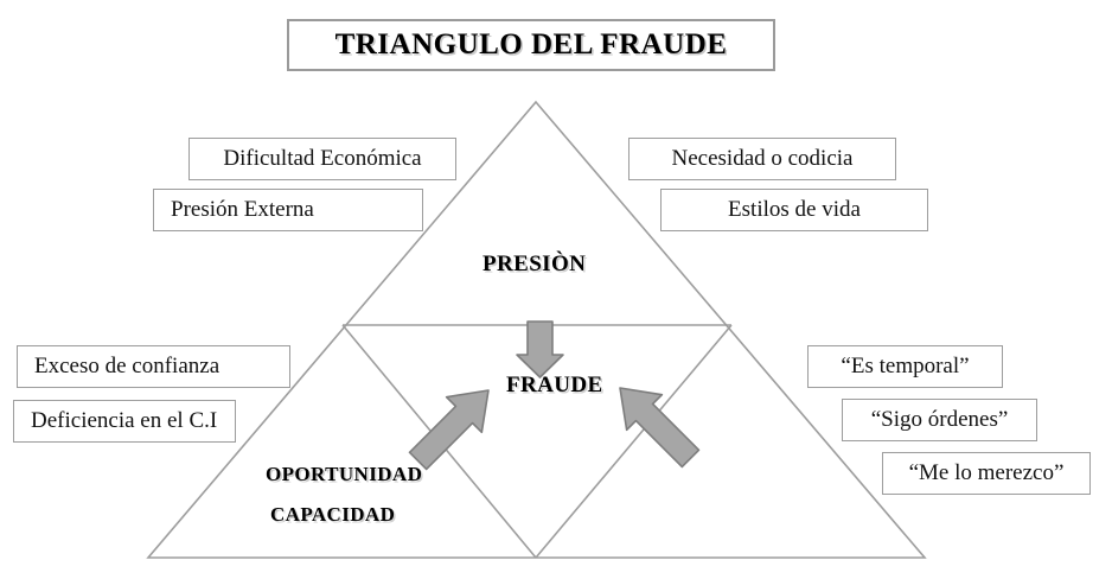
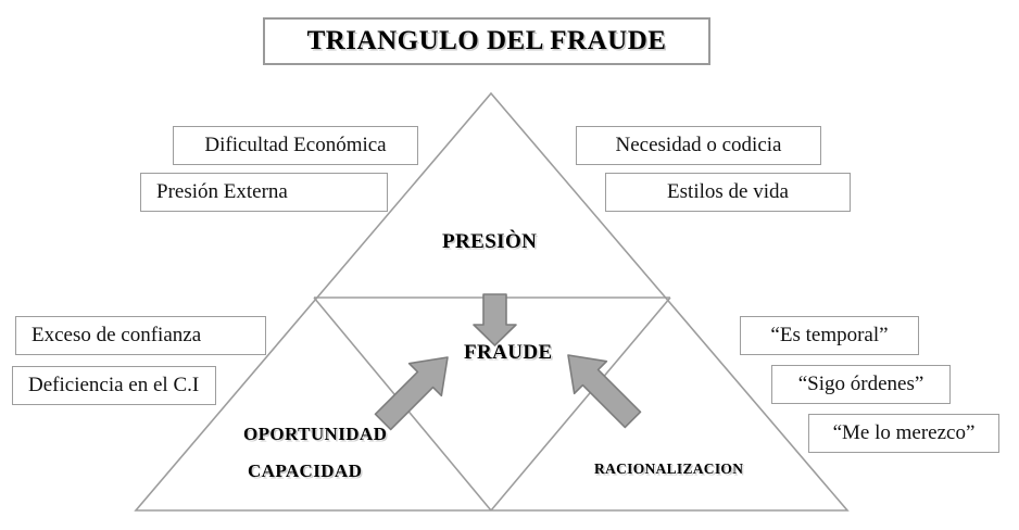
  TRIANGULO DEL FRAUDE
  PRESIÒN
  FRAUDE
  OPORTUNIDAD
  CAPACIDAD
+ RACIONALIZACION
  Dificultad Económica
  Presión Externa
  Necesidad o codicia
  Estilos de vida
  Exceso de confianza
  Deficiencia en el C.I
  “Es temporal”
  “Sigo órdenes”
  “Me lo merezco”
